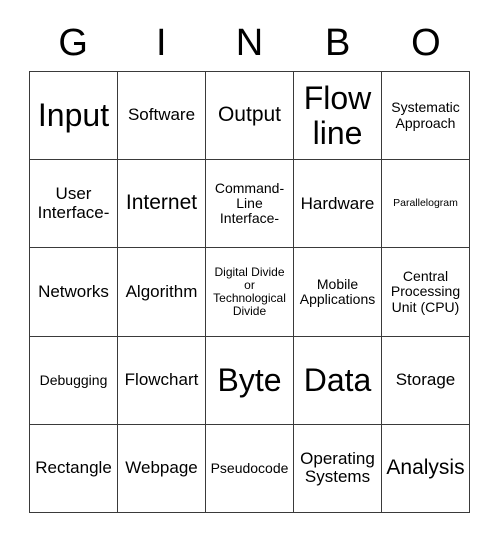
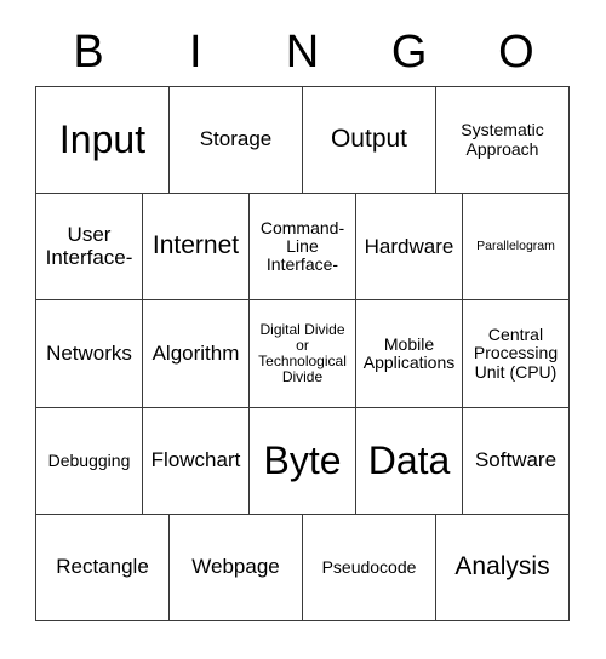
- G
+ B
  I
  N
- B
+ G
  O
  Input
- Software
+ Storage
  Output
- Flow
- line
  Systematic
  Approach
  User
  Interface-
  Internet
  Command-
  Line
  Interface-
  Hardware
  Parallelogram
  Networks
  Algorithm
  Digital Divide
  or
  Technological
  Divide
  Mobile
  Applications
  Central
  Processing
  Unit (CPU)
  Debugging
  Flowchart
  Byte
  Data
- Storage
+ Software
  Rectangle
  Webpage
  Pseudocode
- Operating
- Systems
  Analysis
